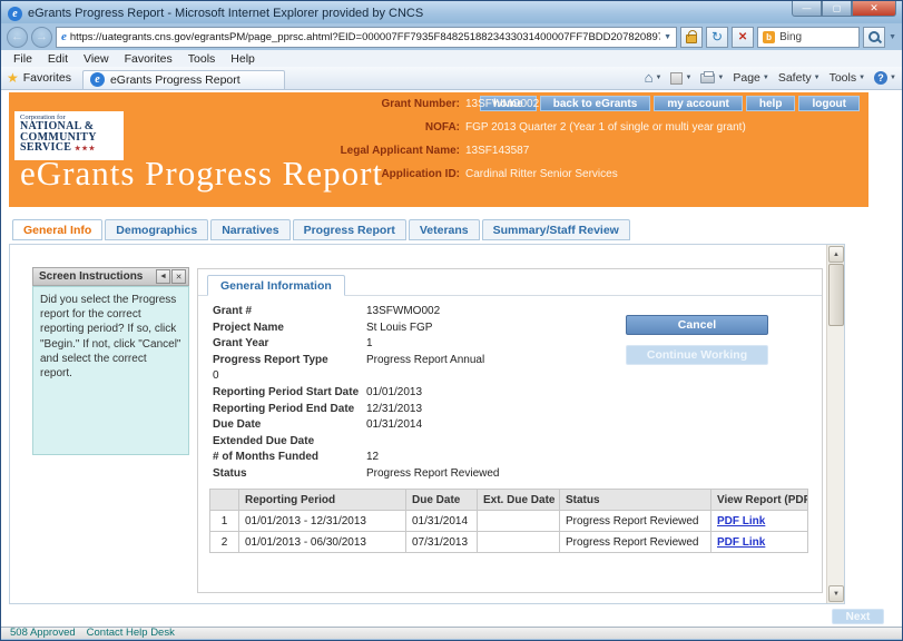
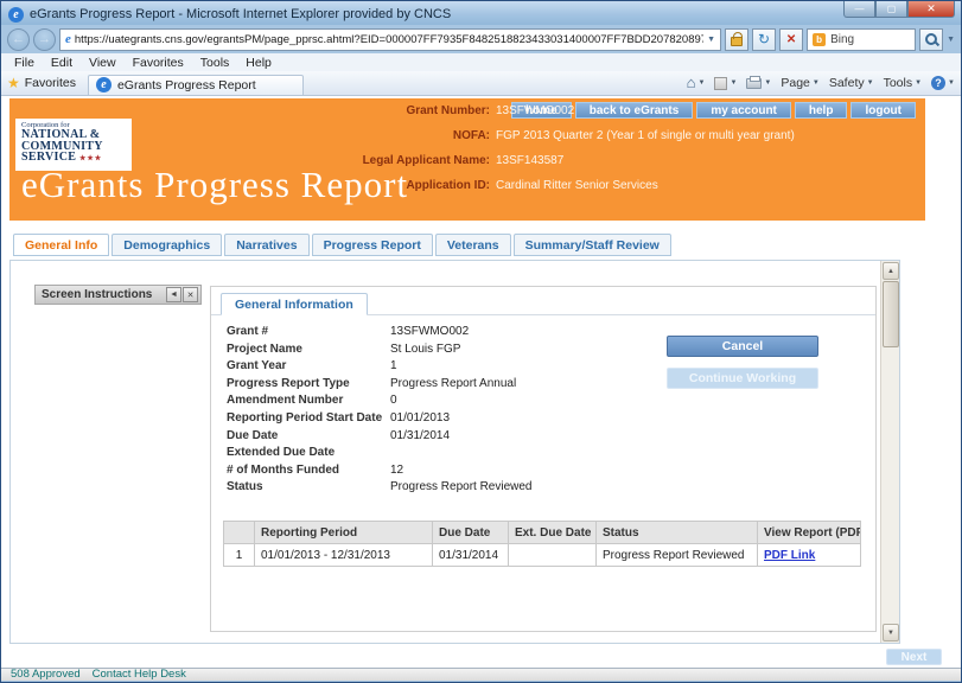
  e
  eGrants Progress Report - Microsoft Internet Explorer provided by CNCS
  —
  ▢
  ✕
  ←
  →
  e
  https://uategrants.cns.gov/egrantsPM/page_pprsc.ahtml?EID=000007FF7935F8482518823433031400007FF7BDD20782089
  ↻
  ✕
  b
  Bing
  File
  Edit
  View
  Favorites
  Tools
  Help
  ★
  Favorites
  e
  eGrants Progress Report
  ⌂
  Page
  Safety
  Tools
  ?
  home
  back to eGrants
  my account
  help
  logout
  Grant Number:
  13SFWMO002
  NOFA:
  FGP 2013 Quarter 2 (Year 1 of single or multi year grant)
  Legal Applicant Name:
  13SF143587
  Application ID:
  Cardinal Ritter Senior Services
  NATIONAL &
  COMMUNITY
  SERVICE
  eGrants Progress Report
  General Info
  Demographics
  Narratives
  Progress Report
  Veterans
  Summary/Staff Review
  Screen Instructions
- Did you select the Progress report for the correct reporting period? If so, click "Begin." If not, click "Cancel" and select the correct report.
  General Information
  Grant #
  13SFWMO002
  Project Name
  St Louis FGP
  Grant Year
  1
  Progress Report Type
  Progress Report Annual
+ Amendment Number
  0
  Reporting Period Start Date
  01/01/2013
- Reporting Period End Date
- 12/31/2013
  Due Date
  01/31/2014
  Extended Due Date
  # of Months Funded
  12
  Status
  Progress Report Reviewed
  Cancel
  Continue Working
  	Reporting Period	Due Date	Ext. Due Date	Status	View Report (PDF
  1	01/01/2013 - 12/31/2013	01/31/2014		Progress Report Reviewed	PDF Link
- 2	01/01/2013 - 06/30/2013	07/31/2013		Progress Report Reviewed	PDF Link
  Next
  508 Approved
  Contact Help Desk
